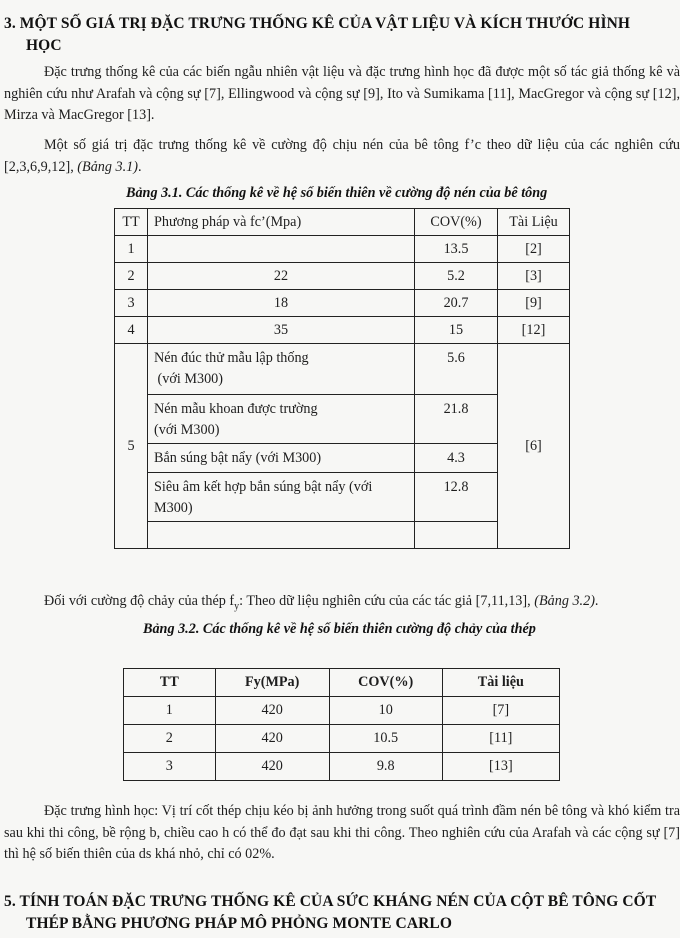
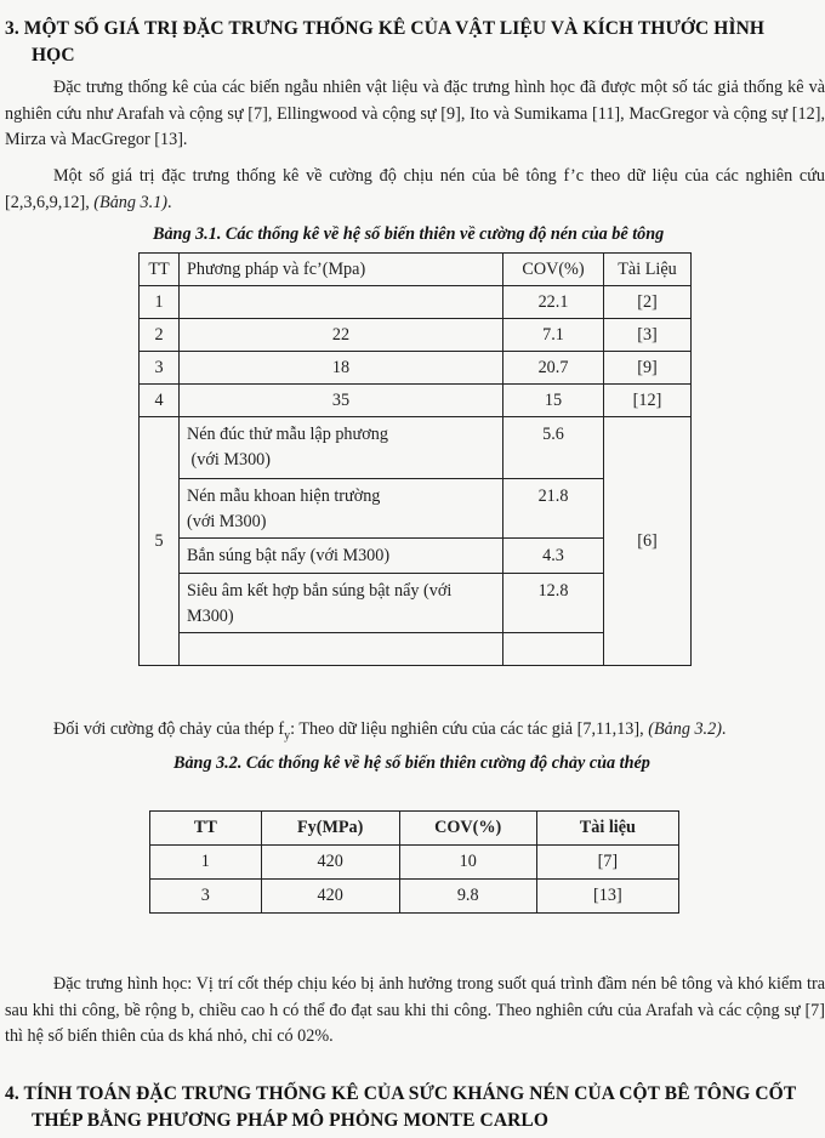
  3. MỘT SỐ GIÁ TRỊ ĐẶC TRƯNG THỐNG KÊ CỦA VẬT LIỆU VÀ KÍCH THƯỚC HÌNH
  HỌC
  Đặc trưng thống kê của các biến ngẫu nhiên vật liệu và đặc trưng hình học đã được một số tác giả thống kê và nghiên cứu như Arafah và cộng sự [7], Ellingwood và cộng sự [9], Ito và Sumikama [11], MacGregor và cộng sự [12], Mirza và MacGregor [13].
  Một số giá trị đặc trưng thống kê về cường độ chịu nén của bê tông f’c theo dữ liệu của các nghiên cứu [2,3,6,9,12], (Bảng 3.1).
  Bảng 3.1. Các thống kê về hệ số biến thiên về cường độ nén của bê tông
  TT	Phương pháp và fc’(Mpa)	COV(%)	Tài Liệu
- 1		13.5	[2]
+ 1		22.1	[2]
- 2	22	5.2	[3]
+ 2	22	7.1	[3]
  3	18	20.7	[9]
  4	35	15	[12]
- 5	Nén đúc thử mẫu lập thống (với M300)	5.6	[6]
+ 5	Nén đúc thử mẫu lập phương (với M300)	5.6	[6]
- Nén mẫu khoan được trường (với M300)	21.8
+ Nén mẫu khoan hiện trường (với M300)	21.8
  Bắn súng bật nẩy (với M300)	4.3
  Siêu âm kết hợp bắn súng bật nẩy (với M300)	12.8
  Đối với cường độ chảy của thép fy: Theo dữ liệu nghiên cứu của các tác giả [7,11,13], (Bảng 3.2).
  Bảng 3.2. Các thống kê về hệ số biến thiên cường độ chảy của thép
  TT	Fy(MPa)	COV(%)	Tài liệu
  1	420	10	[7]
- 2	420	10.5	[11]
  3	420	9.8	[13]
  Đặc trưng hình học: Vị trí cốt thép chịu kéo bị ảnh hưởng trong suốt quá trình đầm nén bê tông và khó kiểm tra sau khi thi công, bề rộng b, chiều cao h có thể đo đạt sau khi thi công. Theo nghiên cứu của Arafah và các cộng sự [7] thì hệ số biến thiên của ds khá nhỏ, chỉ có 02%.
- 5. TÍNH TOÁN ĐẶC TRƯNG THỐNG KÊ CỦA SỨC KHÁNG NÉN CỦA CỘT BÊ TÔNG CỐT
+ 4. TÍNH TOÁN ĐẶC TRƯNG THỐNG KÊ CỦA SỨC KHÁNG NÉN CỦA CỘT BÊ TÔNG CỐT
  THÉP BẰNG PHƯƠNG PHÁP MÔ PHỎNG MONTE CARLO
